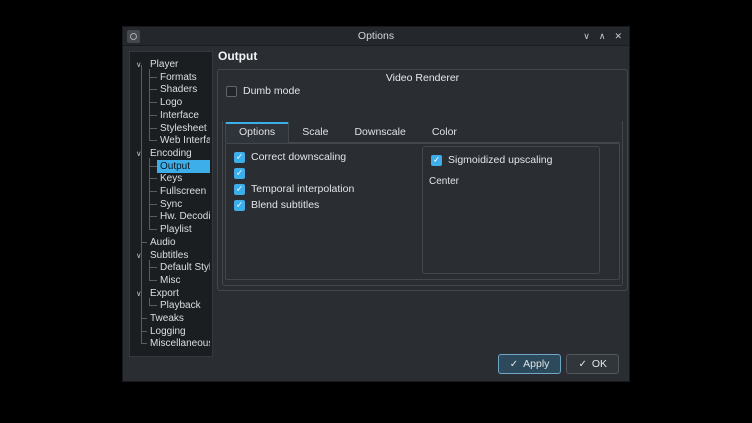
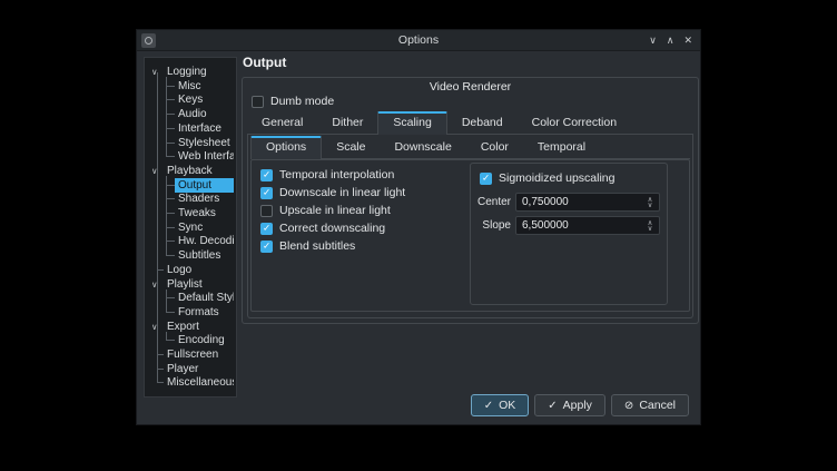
  Options
  ∨
  ∧
  ✕
  ∨
- Player
+ Logging
- Formats
+ Misc
- Shaders
+ Keys
- Logo
+ Audio
  Interface
  Stylesheet
  Web Interfa
  ∨
- Encoding
+ Playback
  Output
- Keys
+ Shaders
- Fullscreen
+ Tweaks
  Sync
  Hw. Decodi
- Playlist
+ Subtitles
- Audio
+ Logo
  ∨
- Subtitles
+ Playlist
  Default Sty
- Misc
+ Formats
  ∨
  Export
- Playback
+ Encoding
- Tweaks
+ Fullscreen
- Logging
+ Player
  Miscellaneou
  Output
  Video Renderer
  Dumb mode
+ General
+ Dither
+ Scaling
+ Deband
+ Color Correction
  Options
  Scale
  Downscale
  Color
+ Temporal
  ✓
- Correct downscaling
+ Temporal interpolation
  ✓
+ Downscale in linear light
+ Upscale in linear light
  ✓
- Temporal interpolation
+ Correct downscaling
  ✓
  Blend subtitles
  ✓
  Sigmoidized upscaling
  Center
+ 0,750000
+ Slope
+ 6,500000
  ✓
- Apply
+ OK
  ✓
- OK
+ Apply
+ ⊘
+ Cancel
